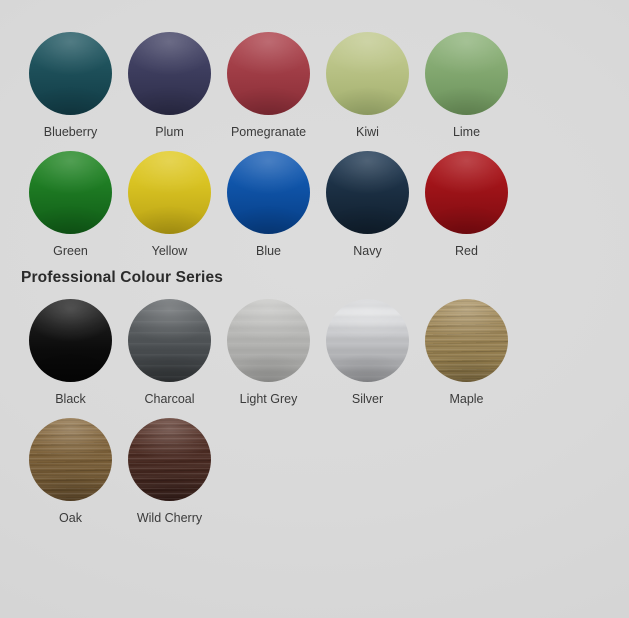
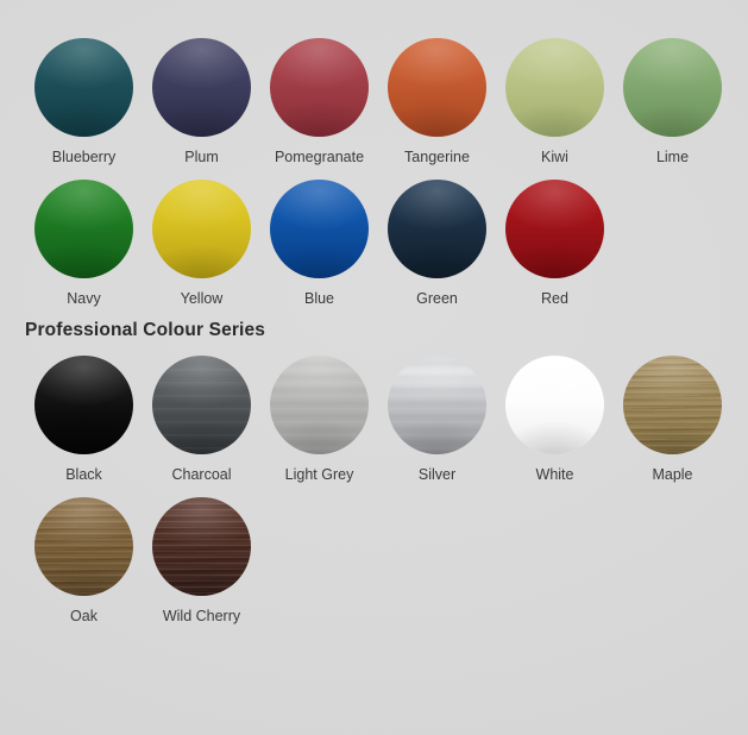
  Blueberry
  Plum
  Pomegranate
+ Tangerine
  Kiwi
  Lime
- Green
+ Navy
  Yellow
  Blue
- Navy
+ Green
  Red
  Professional Colour Series
  Black
  Charcoal
  Light Grey
  Silver
+ White
  Maple
  Oak
  Wild Cherry
